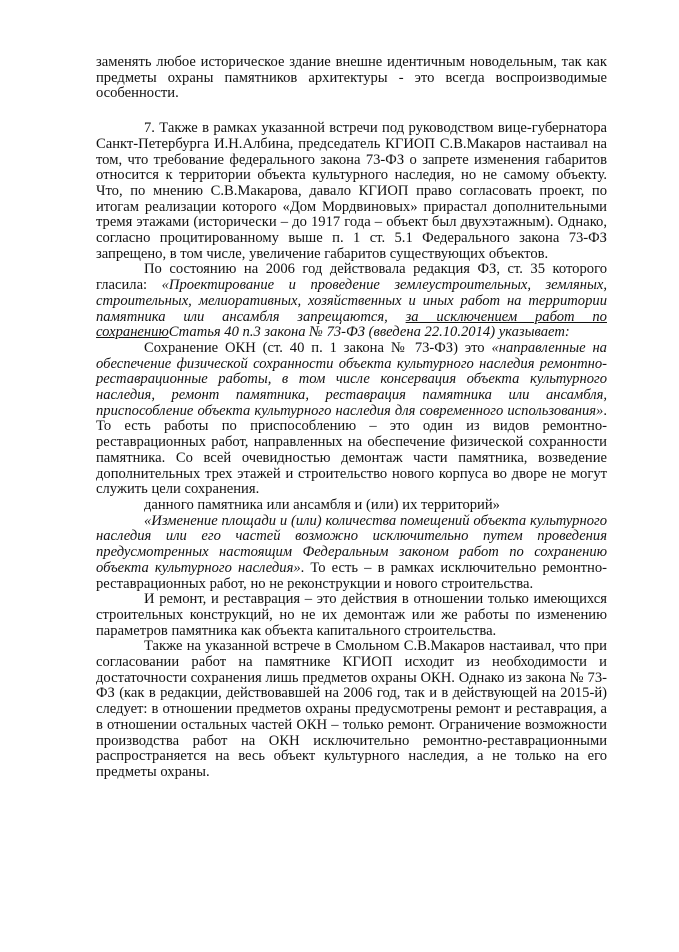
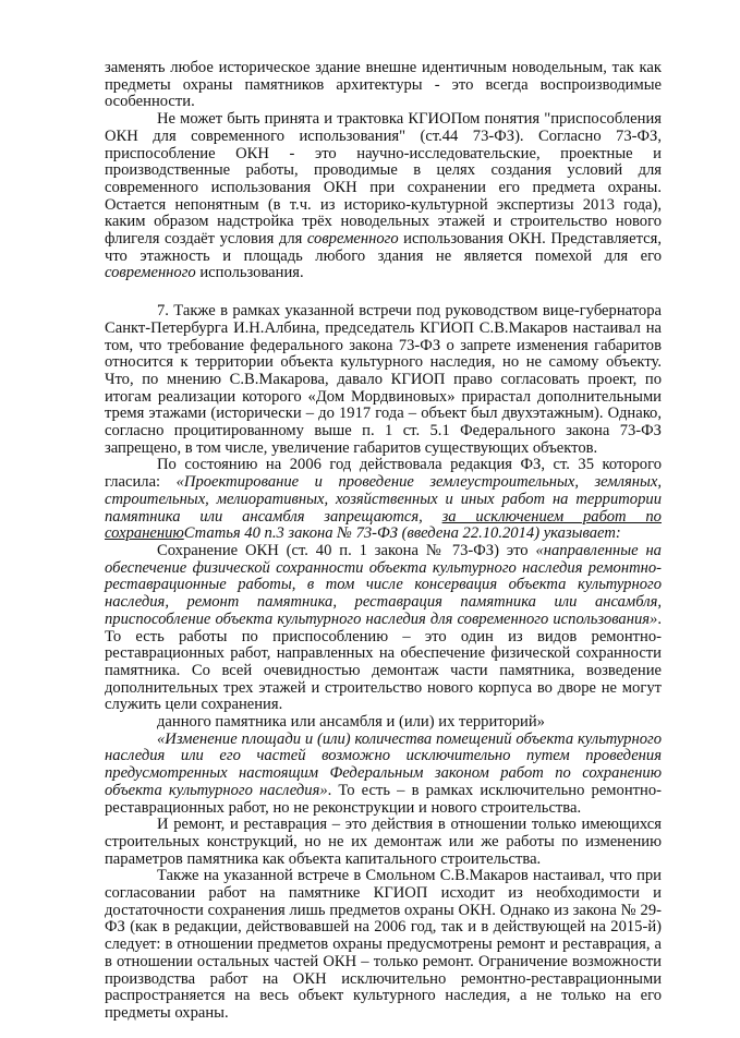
  заменять любое историческое здание внешне идентичным новодельным, так как предметы охраны памятников архитектуры - это всегда воспроизводимые особенности.
+ Не может быть принята и трактовка КГИОПом понятия "приспособления ОКН для современного использования" (ст.44 73-ФЗ). Согласно 73-ФЗ, приспособление ОКН - это научно-исследовательские, проектные и производственные работы, проводимые в целях создания условий для современного использования ОКН при сохранении его предмета охраны. Остается непонятным (в т.ч. из историко-культурной экспертизы 2013 года), каким образом надстройка трёх новодельных этажей и строительство нового флигеля создаёт условия для современного использования ОКН. Представляется, что этажность и площадь любого здания не является помехой для его современного использования.
  7. Также в рамках указанной встречи под руководством вице-губернатора Санкт-Петербурга И.Н.Албина, председатель КГИОП С.В.Макаров настаивал на том, что требование федерального закона 73-ФЗ о запрете изменения габаритов относится к территории объекта культурного наследия, но не самому объекту. Что, по мнению С.В.Макарова, давало КГИОП право согласовать проект, по итогам реализации которого «Дом Мордвиновых» прирастал дополнительными тремя этажами (исторически – до 1917 года – объект был двухэтажным). Однако, согласно процитированному выше п. 1 ст. 5.1 Федерального закона 73-ФЗ запрещено, в том числе, увеличение габаритов существующих объектов.
  По состоянию на 2006 год действовала редакция ФЗ, ст. 35 которого гласила: «Проектирование и проведение землеустроительных, земляных, строительных, мелиоративных, хозяйственных и иных работ на территории памятника или ансамбля запрещаются, за исключением работ по сохранениюСтатья 40 п.3 закона № 73-ФЗ (введена 22.10.2014) указывает:
  Сохранение ОКН (ст. 40 п. 1 закона № 73-ФЗ) это «направленные на обеспечение физической сохранности объекта культурного наследия ремонтно-реставрационные работы, в том числе консервация объекта культурного наследия, ремонт памятника, реставрация памятника или ансамбля, приспособление объекта культурного наследия для современного использования». То есть работы по приспособлению – это один из видов ремонтно-реставрационных работ, направленных на обеспечение физической сохранности памятника. Со всей очевидностью демонтаж части памятника, возведение дополнительных трех этажей и строительство нового корпуса во дворе не могут служить цели сохранения.
  данного памятника или ансамбля и (или) их территорий»
  «Изменение площади и (или) количества помещений объекта культурного наследия или его частей возможно исключительно путем проведения предусмотренных настоящим Федеральным законом работ по сохранению объекта культурного наследия». То есть – в рамках исключительно ремонтно-реставрационных работ, но не реконструкции и нового строительства.
  И ремонт, и реставрация – это действия в отношении только имеющихся строительных конструкций, но не их демонтаж или же работы по изменению параметров памятника как объекта капитального строительства.
- Также на указанной встрече в Смольном С.В.Макаров настаивал, что при согласовании работ на памятнике КГИОП исходит из необходимости и достаточности сохранения лишь предметов охраны ОКН. Однако из закона № 73-ФЗ (как в редакции, действовавшей на 2006 год, так и в действующей на 2015-й) следует: в отношении предметов охраны предусмотрены ремонт и реставрация, а в отношении остальных частей ОКН – только ремонт. Ограничение возможности производства работ на ОКН исключительно ремонтно-реставрационными распространяется на весь объект культурного наследия, а не только на его предметы охраны.
+ Также на указанной встрече в Смольном С.В.Макаров настаивал, что при согласовании работ на памятнике КГИОП исходит из необходимости и достаточности сохранения лишь предметов охраны ОКН. Однако из закона № 29-ФЗ (как в редакции, действовавшей на 2006 год, так и в действующей на 2015-й) следует: в отношении предметов охраны предусмотрены ремонт и реставрация, а в отношении остальных частей ОКН – только ремонт. Ограничение возможности производства работ на ОКН исключительно ремонтно-реставрационными распространяется на весь объект культурного наследия, а не только на его предметы охраны.
